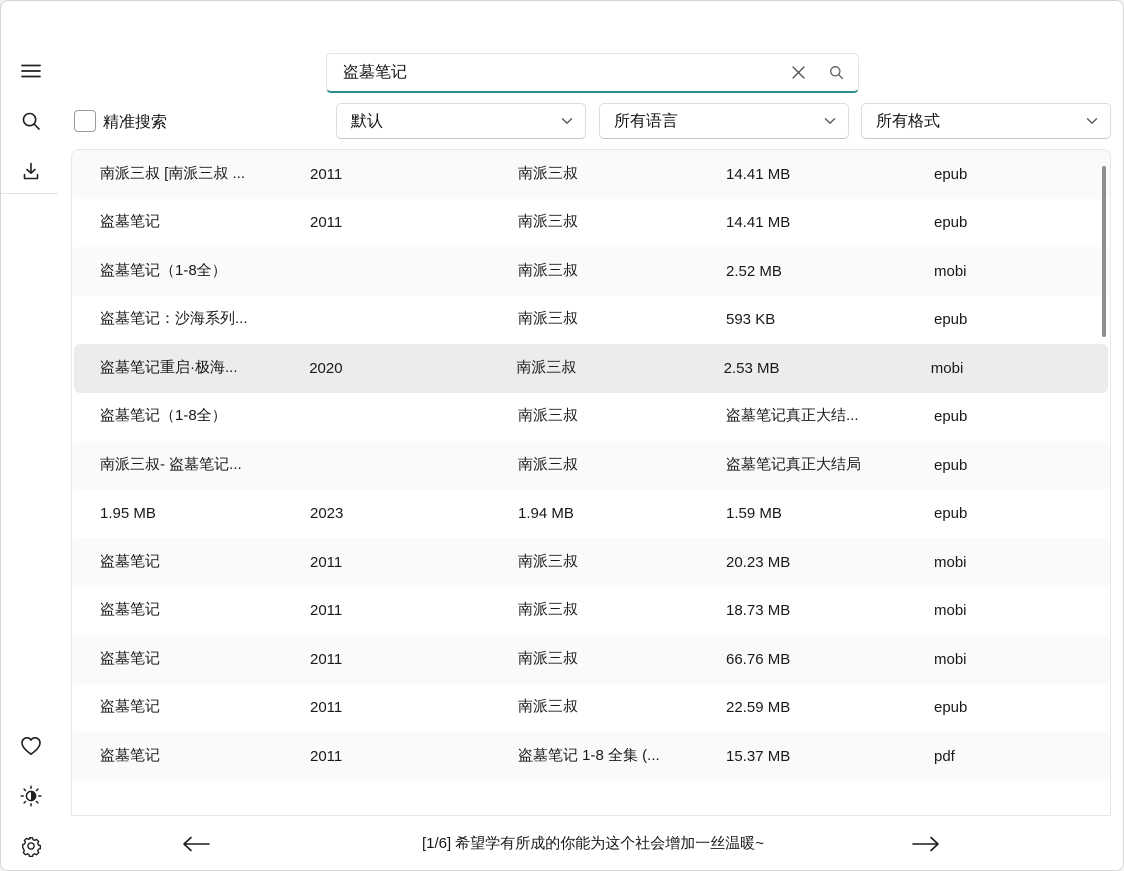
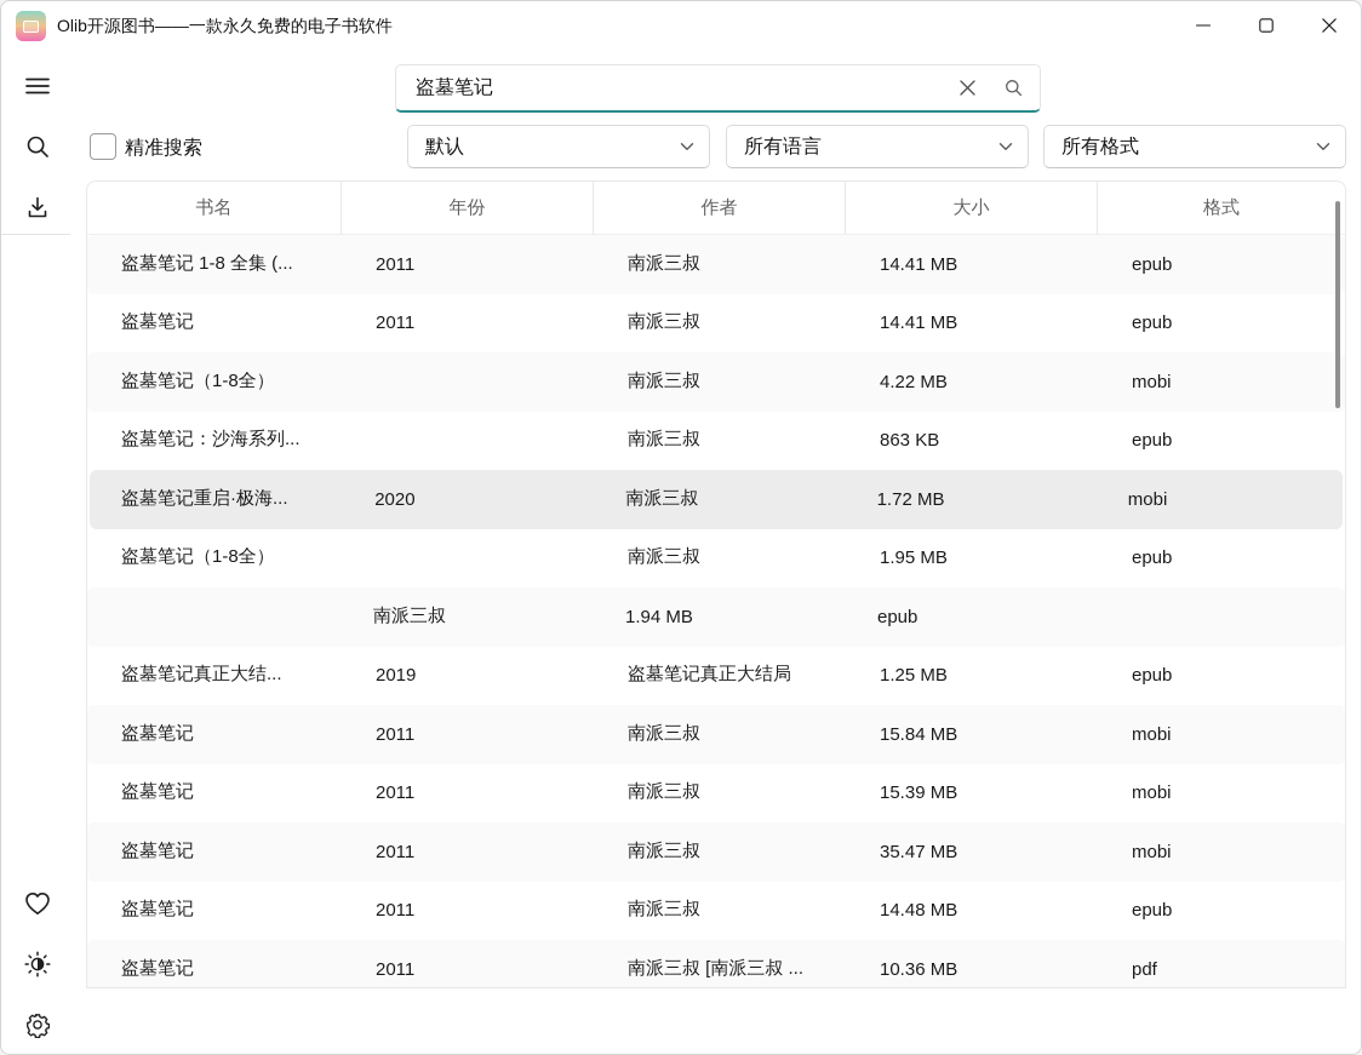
+ Olib开源图书——一款永久免费的电子书软件
  盗墓笔记
  精准搜索
  默认
  所有语言
  所有格式
+ 书名
+ 年份
+ 作者
+ 大小
+ 格式
- 南派三叔 [南派三叔 ...
+ 盗墓笔记 1-8 全集 (...
  2011
  南派三叔
  14.41 MB
  epub
  盗墓笔记
  2011
  南派三叔
  14.41 MB
  epub
  盗墓笔记（1-8全）
  南派三叔
- 2.52 MB
+ 4.22 MB
  mobi
  盗墓笔记：沙海系列...
  南派三叔
- 593 KB
+ 863 KB
  epub
  盗墓笔记重启·极海...
  2020
  南派三叔
- 2.53 MB
+ 1.72 MB
  mobi
  盗墓笔记（1-8全）
  南派三叔
- 盗墓笔记真正大结...
+ 1.95 MB
  epub
- 南派三叔- 盗墓笔记...
  南派三叔
- 盗墓笔记真正大结局
+ 1.94 MB
  epub
- 1.95 MB
+ 盗墓笔记真正大结...
- 2023
+ 2019
- 1.94 MB
+ 盗墓笔记真正大结局
- 1.59 MB
+ 1.25 MB
  epub
  盗墓笔记
  2011
  南派三叔
- 20.23 MB
+ 15.84 MB
  mobi
  盗墓笔记
  2011
  南派三叔
- 18.73 MB
+ 15.39 MB
  mobi
  盗墓笔记
  2011
  南派三叔
- 66.76 MB
+ 35.47 MB
  mobi
  盗墓笔记
  2011
  南派三叔
- 22.59 MB
+ 14.48 MB
  epub
  盗墓笔记
  2011
- 盗墓笔记 1-8 全集 (...
+ 南派三叔 [南派三叔 ...
- 15.37 MB
+ 10.36 MB
  pdf
- [1/6] 希望学有所成的你能为这个社会增加一丝温暖~
